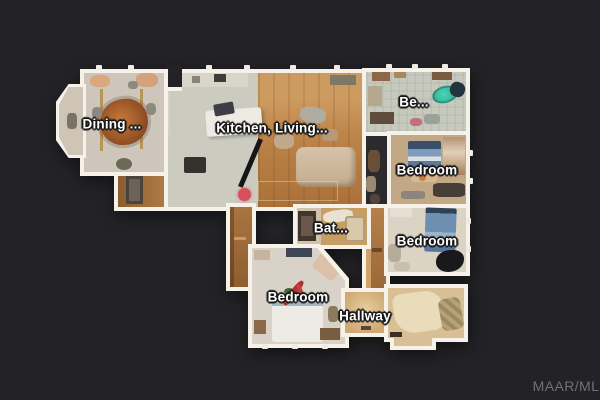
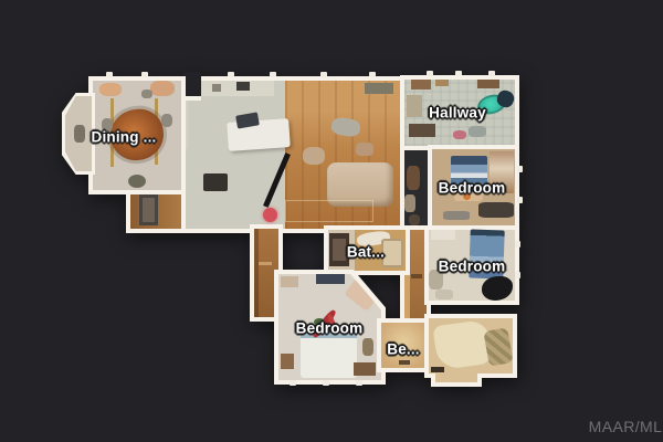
  Dining ...
- Kitchen, Living...
- Be...
+ Hallway
  Bedroom
  Bedroom
  Bat...
  Bedroom
- Hallway
+ Be...
  MAAR/ML
